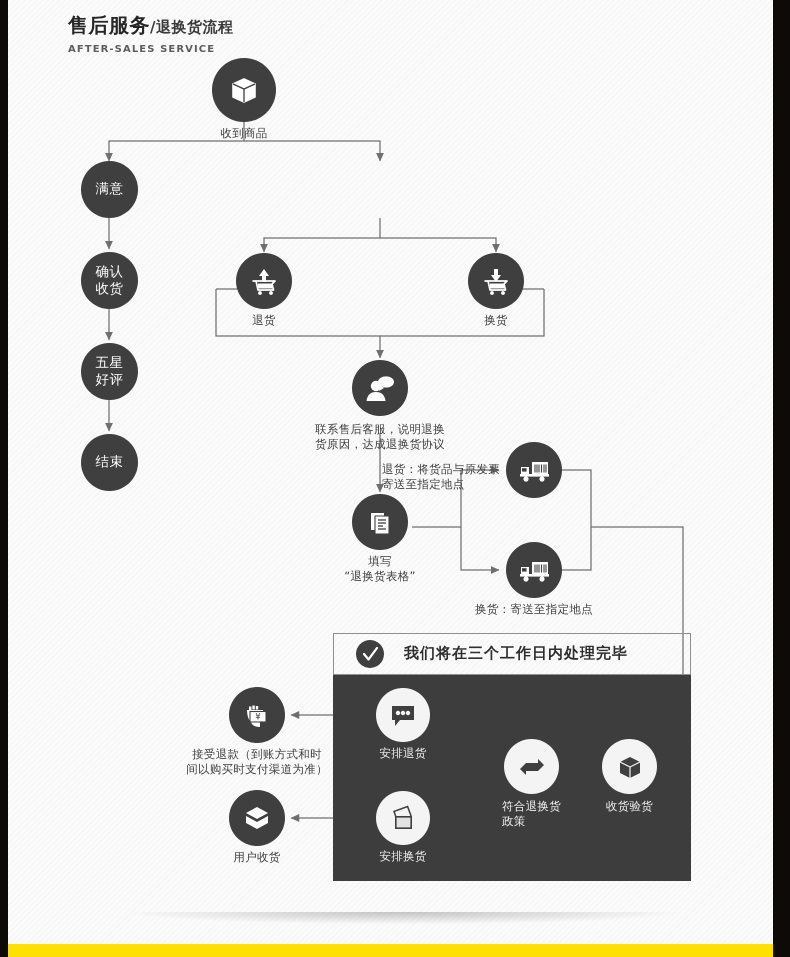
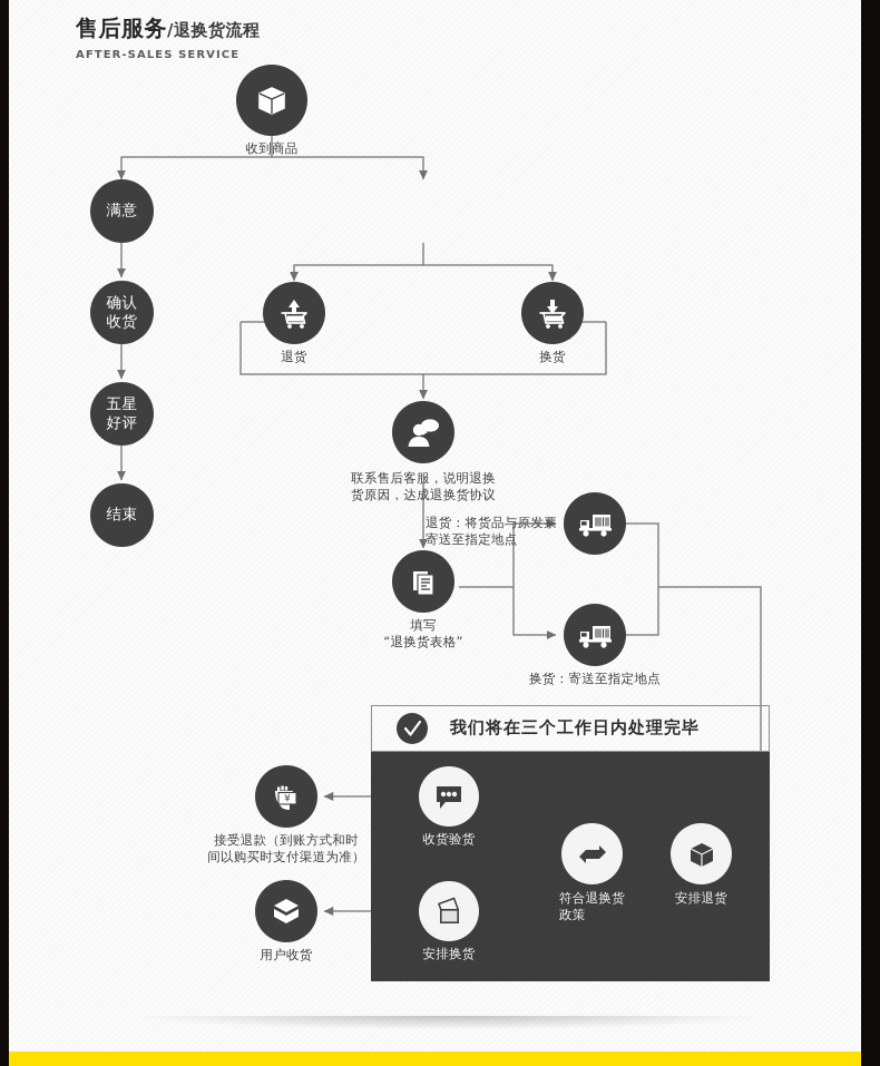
  售后服务/退换货流程
  AFTER-SALES SERVICE
  收到商品
  满意
  确认
  收货
  五星
  好评
  结束
  退货
  换货
  联系售后客服，说明退换
  货原因，达成退换货协议
  填写
  “退换货表格”
  退货：将货品与原发票
  寄送至指定地点
  换货：寄送至指定地点
  我们将在三个工作日内处理完毕
- 安排退货
+ 收货验货
  安排换货
  符合退换货
  政策
- 收货验货
+ 安排退货
  ¥
  接受退款（到账方式和时
  间以购买时支付渠道为准）
  用户收货
